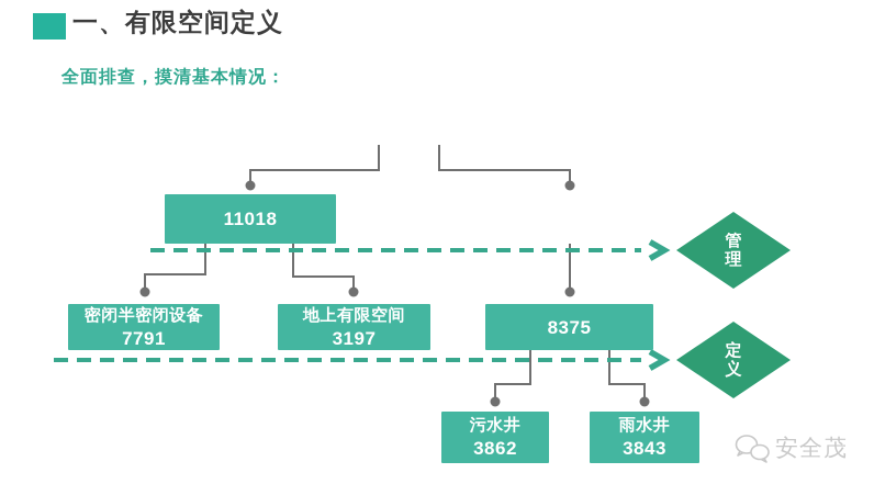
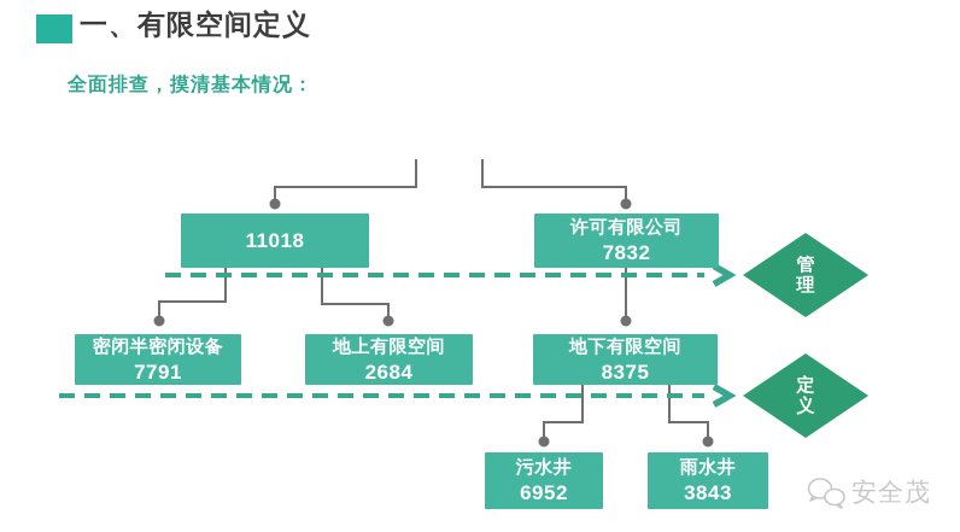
  一、有限空间定义
  全面排查，摸清基本情况：
  11018
+ 许可有限公司
+ 7832
  密闭半密闭设备
  7791
  地上有限空间
- 3197
+ 2684
+ 地下有限空间
  8375
  污水井
- 3862
+ 6952
  雨水井
  3843
  管
  理
  定
  义
  安全茂
